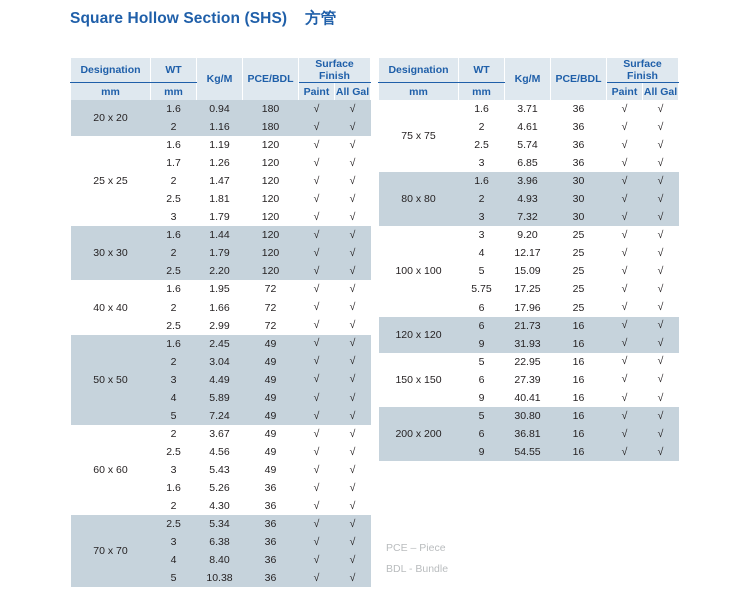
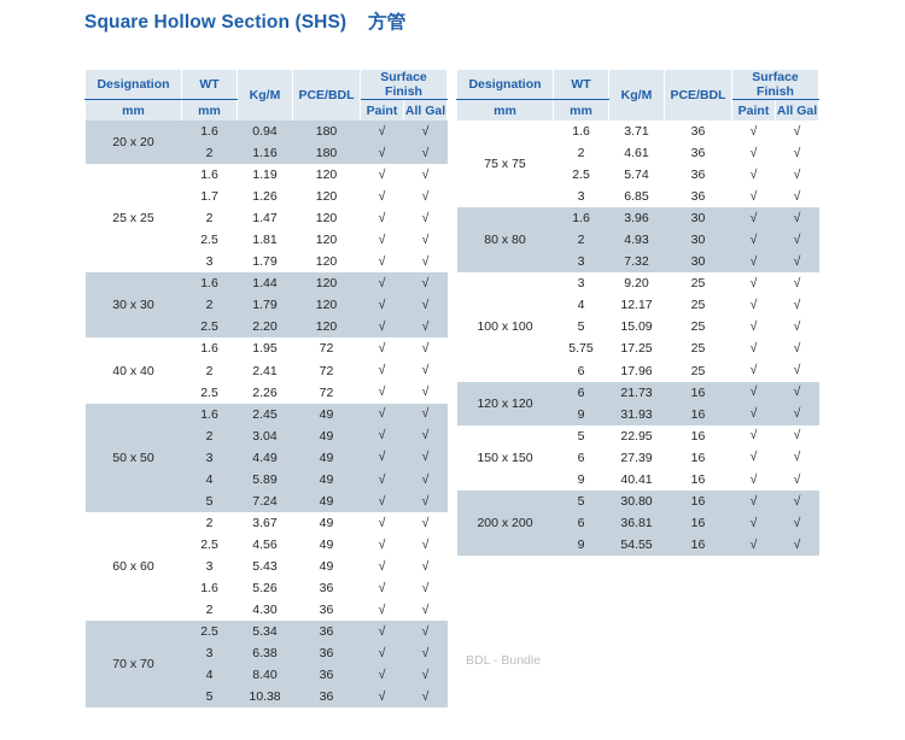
  Square Hollow Section (SHS) 方管
  Designation	WT	Kg/M	PCE/BDL	Surface Finish
  mm	mm	Paint	All Gal
  20 x 20	1.6	0.94	180	√	√
  2	1.16	180	√	√
  25 x 25	1.6	1.19	120	√	√
  1.7	1.26	120	√	√
  2	1.47	120	√	√
  2.5	1.81	120	√	√
  3	1.79	120	√	√
  30 x 30	1.6	1.44	120	√	√
  2	1.79	120	√	√
  2.5	2.20	120	√	√
  40 x 40	1.6	1.95	72	√	√
- 2	1.66	72	√	√
+ 2	2.41	72	√	√
- 2.5	2.99	72	√	√
+ 2.5	2.26	72	√	√
  50 x 50	1.6	2.45	49	√	√
  2	3.04	49	√	√
  3	4.49	49	√	√
  4	5.89	49	√	√
  5	7.24	49	√	√
  60 x 60	2	3.67	49	√	√
  2.5	4.56	49	√	√
  3	5.43	49	√	√
  1.6	5.26	36	√	√
  2	4.30	36	√	√
  70 x 70	2.5	5.34	36	√	√
  3	6.38	36	√	√
  4	8.40	36	√	√
  5	10.38	36	√	√
  Designation	WT	Kg/M	PCE/BDL	Surface Finish
  mm	mm	Paint	All Gal
  75 x 75	1.6	3.71	36	√	√
  2	4.61	36	√	√
  2.5	5.74	36	√	√
  3	6.85	36	√	√
  80 x 80	1.6	3.96	30	√	√
  2	4.93	30	√	√
  3	7.32	30	√	√
  100 x 100	3	9.20	25	√	√
  4	12.17	25	√	√
  5	15.09	25	√	√
  5.75	17.25	25	√	√
  6	17.96	25	√	√
  120 x 120	6	21.73	16	√	√
  9	31.93	16	√	√
  150 x 150	5	22.95	16	√	√
  6	27.39	16	√	√
  9	40.41	16	√	√
  200 x 200	5	30.80	16	√	√
  6	36.81	16	√	√
  9	54.55	16	√	√
- PCE – Piece
  BDL - Bundle
